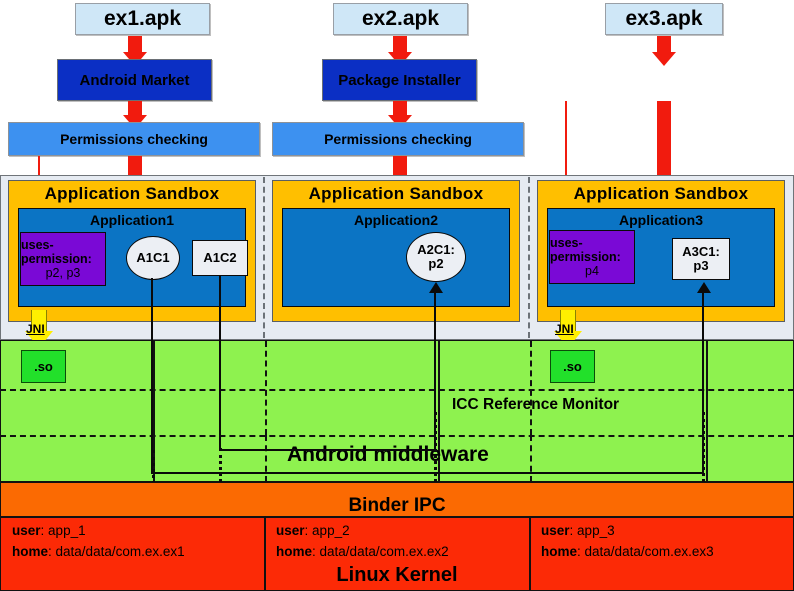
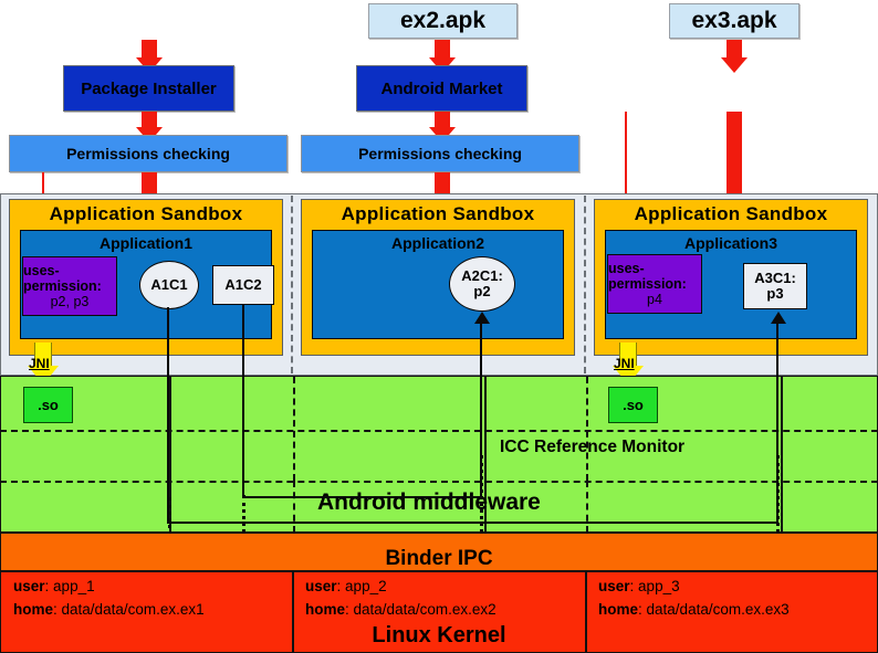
- ex1.apk
- Android Market
+ Package Installer
  Permissions checking
  ex2.apk
- Package Installer
+ Android Market
  Permissions checking
  ex3.apk
  Application Sandbox
  Application1
  uses-permission:
  p2, p3
  A1C1
  A1C2
  Application Sandbox
  Application2
  A2C1:
  p2
  Application Sandbox
  Application3
  uses-permission:
  p4
  A3C1:
  p3
  JNI
  JNI
  .so
  .so
  ICC Reference Monitor
  Android middleware
  Binder IPC
  user: app_1
  home: data/data/com.ex.ex1
  user: app_2
  home: data/data/com.ex.ex2
  user: app_3
  home: data/data/com.ex.ex3
  Linux Kernel
